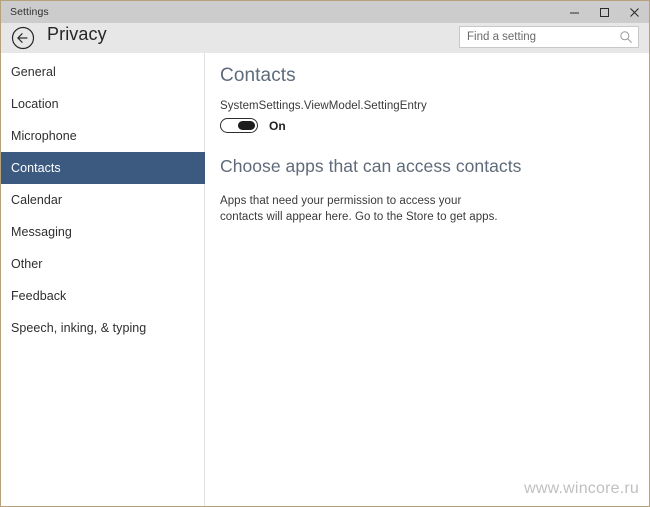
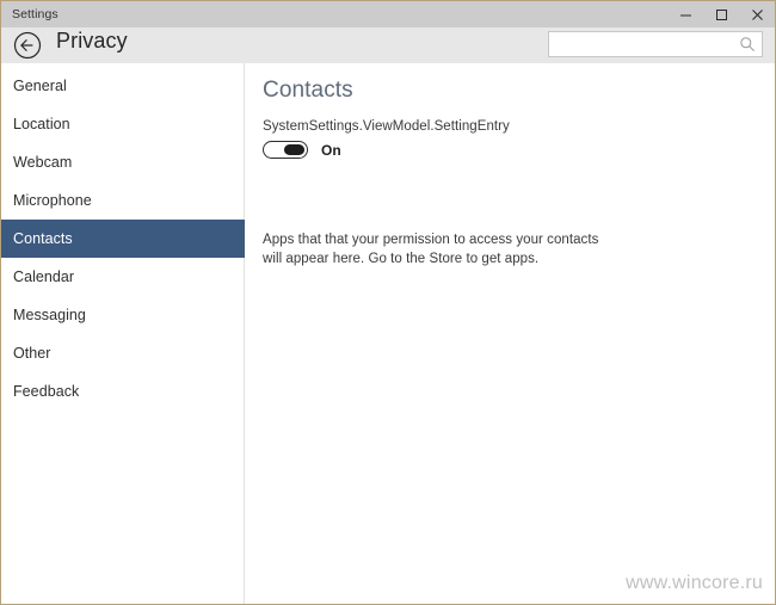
  Settings
  Privacy
- Find a setting
  General
  Location
+ Webcam
  Microphone
  Contacts
  Calendar
  Messaging
  Other
  Feedback
- Speech, inking, & typing
  Contacts
  SystemSettings.ViewModel.SettingEntry
  On
- Choose apps that can access contacts
- Apps that need your permission to access your contacts will appear here. Go to the Store to get apps.
+ Apps that that your permission to access your contacts will appear here. Go to the Store to get apps.
  www.wincore.ru
